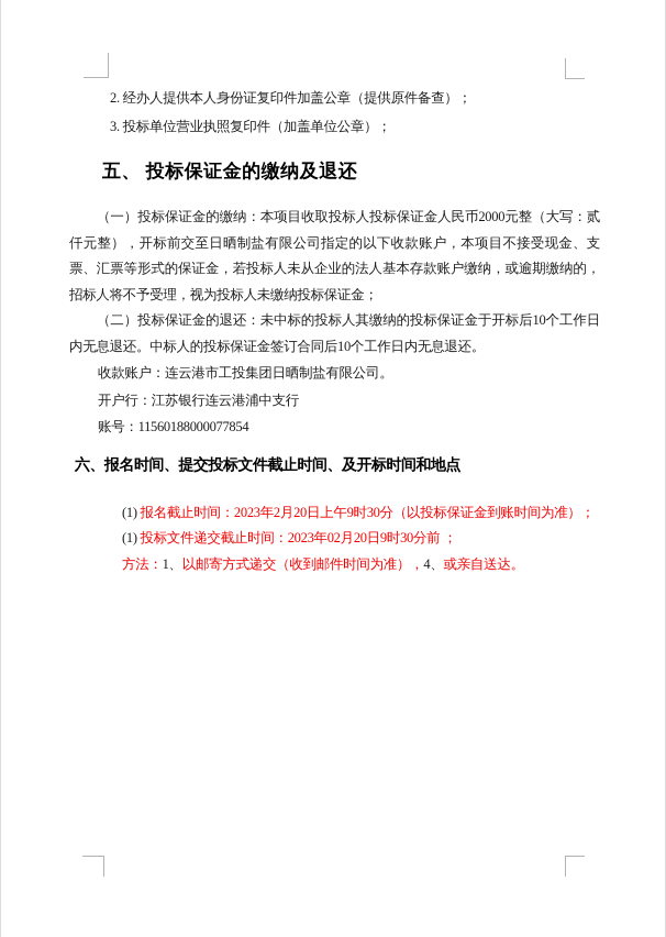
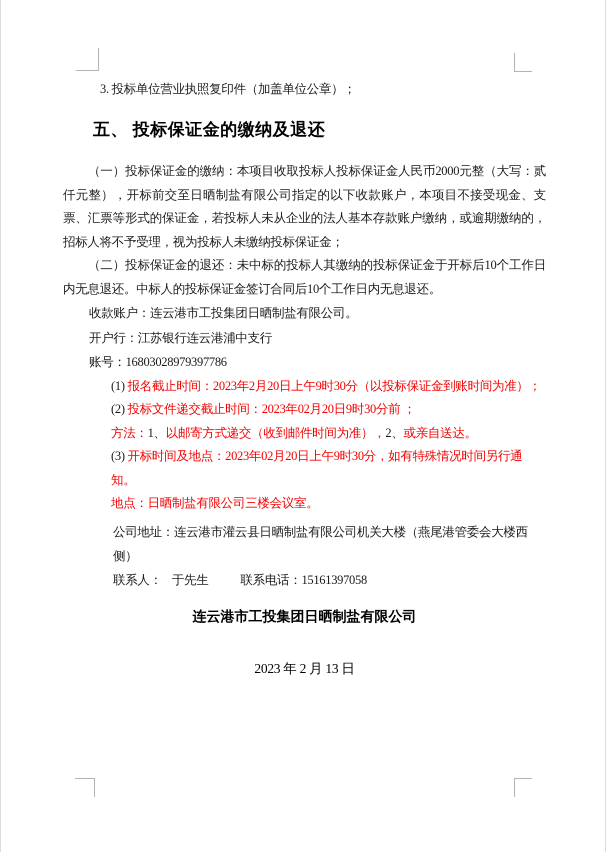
- 2. 经办人提供本人身份证复印件加盖公章（提供原件备查）；
  3. 投标单位营业执照复印件（加盖单位公章）；
  五、 投标保证金的缴纳及退还
  （一）投标保证金的缴纳：本项目收取投标人投标保证金人民币2000元整（大写：贰仟元整），开标前交至日晒制盐有限公司指定的以下收款账户，本项目不接受现金、支票、汇票等形式的保证金，若投标人未从企业的法人基本存款账户缴纳，或逾期缴纳的，招标人将不予受理，视为投标人未缴纳投标保证金；
  （二）投标保证金的退还：未中标的投标人其缴纳的投标保证金于开标后10个工作日内无息退还。中标人的投标保证金签订合同后10个工作日内无息退还。
  收款账户：连云港市工投集团日晒制盐有限公司。
  开户行：江苏银行连云港浦中支行
- 账号：11560188000077854
+ 账号：16803028979397786
- 六、报名时间、提交投标文件截止时间、及开标时间和地点
  (1) 报名截止时间：2023年2月20日上午9时30分（以投标保证金到账时间为准）；
- (1) 投标文件递交截止时间：2023年02月20日9时30分前 ；
+ (2) 投标文件递交截止时间：2023年02月20日9时30分前 ；
- 方法：1、以邮寄方式递交（收到邮件时间为准），4、或亲自送达。
+ 方法：1、以邮寄方式递交（收到邮件时间为准），2、或亲自送达。
+ (3) 开标时间及地点：2023年02月20日上午9时30分，如有特殊情况时间另行通知。
+ 地点：日晒制盐有限公司三楼会议室。
+ 公司地址：连云港市灌云县日晒制盐有限公司机关大楼（燕尾港管委会大楼西侧）
+ 联系人： 于先生 联系电话：15161397058
+ 连云港市工投集团日晒制盐有限公司
+ 2023 年 2 月 13 日
